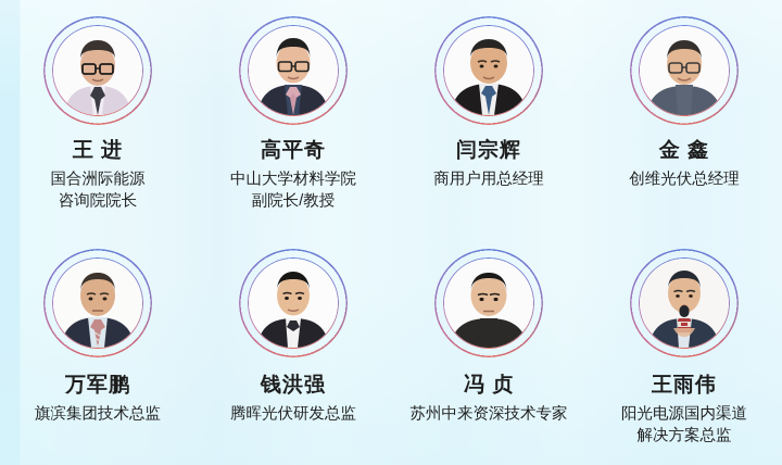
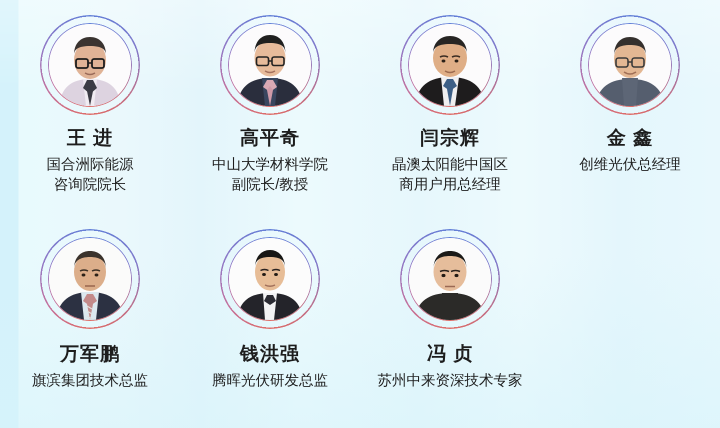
  王 进
  国合洲际能源
  咨询院院长
  高平奇
  中山大学材料学院
  副院长/教授
  闫宗辉
+ 晶澳太阳能中国区
  商用户用总经理
  金 鑫
  创维光伏总经理
  万军鹏
  旗滨集团技术总监
  钱洪强
  腾晖光伏研发总监
  冯 贞
  苏州中来资深技术专家
- 王雨伟
- 阳光电源国内渠道
- 解决方案总监
